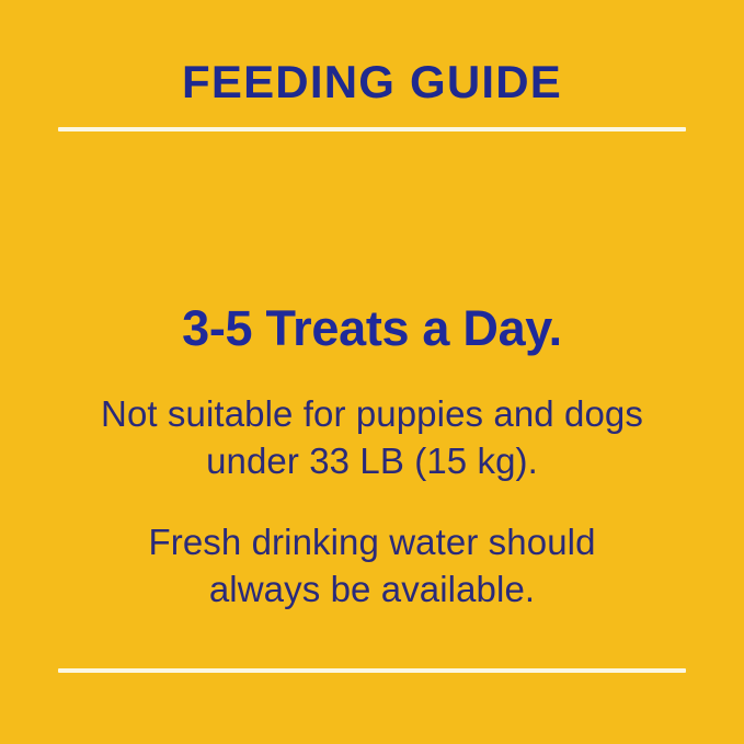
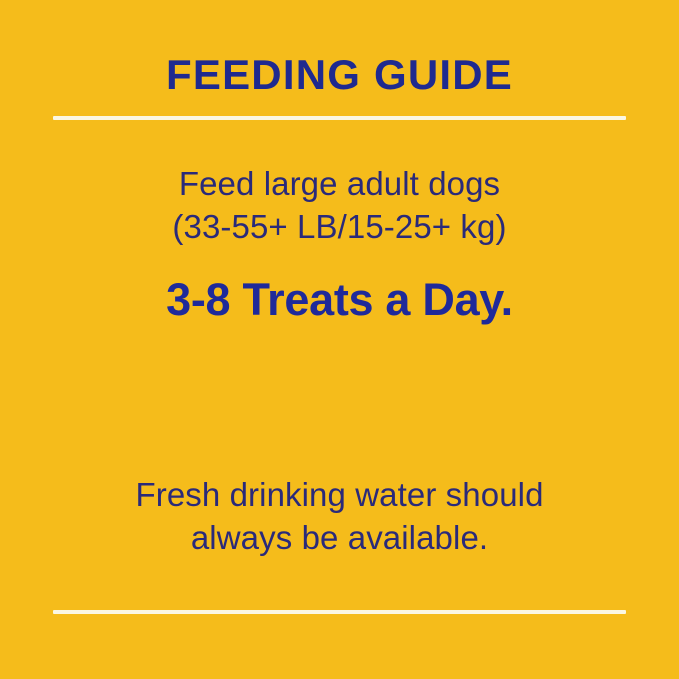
  FEEDING GUIDE
+ Feed large adult dogs
+ (33-55+ LB/15-25+ kg)
- 3-5 Treats a Day.
+ 3-8 Treats a Day.
- Not suitable for puppies and dogs
- under 33 LB (15 kg).
  Fresh drinking water should
  always be available.
